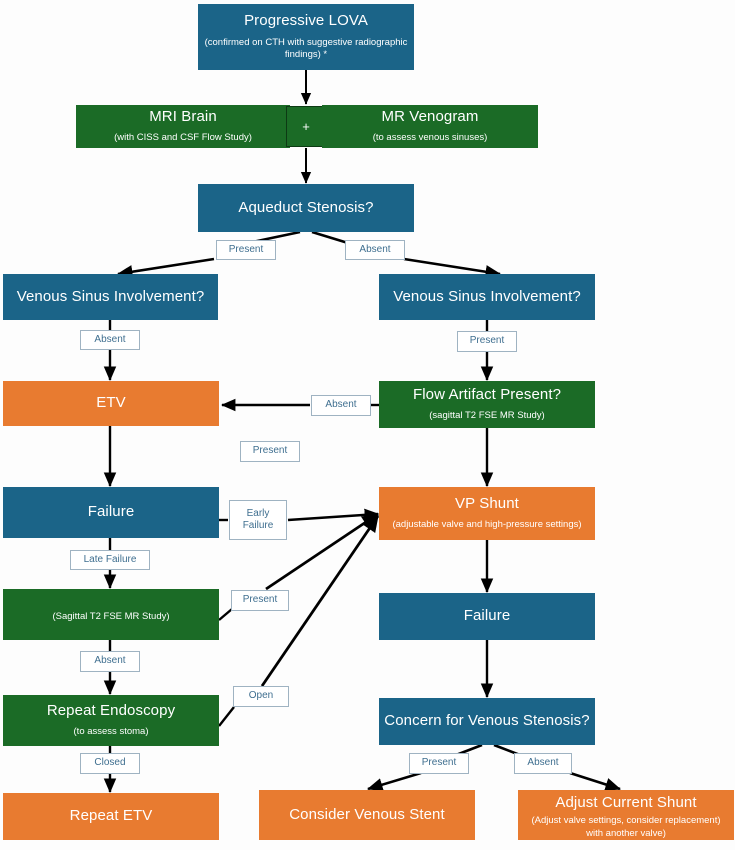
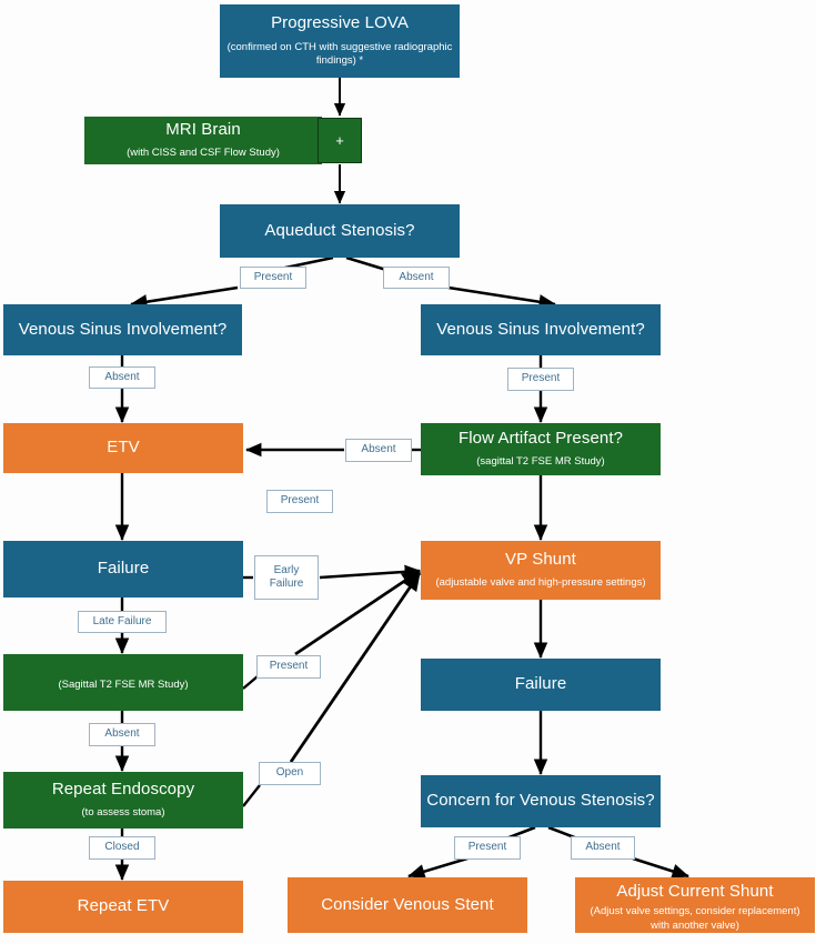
  Progressive LOVA
  (confirmed on CTH with suggestive radiographic findings) *
  MRI Brain
  (with CISS and CSF Flow Study)
  +
- MR Venogram
- (to assess venous sinuses)
  Aqueduct Stenosis?
  Venous Sinus Involvement?
  Venous Sinus Involvement?
  ETV
  Flow Artifact Present?
  (sagittal T2 FSE MR Study)
  Failure
  VP Shunt
  (adjustable valve and high-pressure settings)
  (Sagittal T2 FSE MR Study)
  Failure
  Repeat Endoscopy
  (to assess stoma)
  Concern for Venous Stenosis?
  Repeat ETV
  Consider Venous Stent
  Adjust Current Shunt
  (Adjust valve settings, consider replacement) with another valve)
  Present
  Absent
  Absent
  Present
  Absent
  Present
  Early
  Failure
  Late Failure
  Present
  Absent
  Open
  Closed
  Present
  Absent
